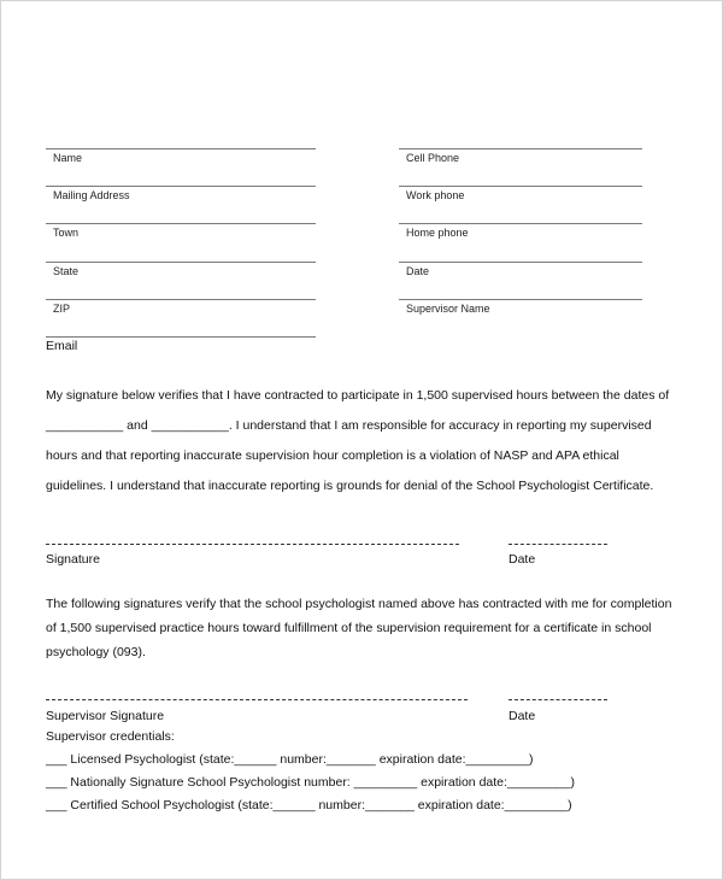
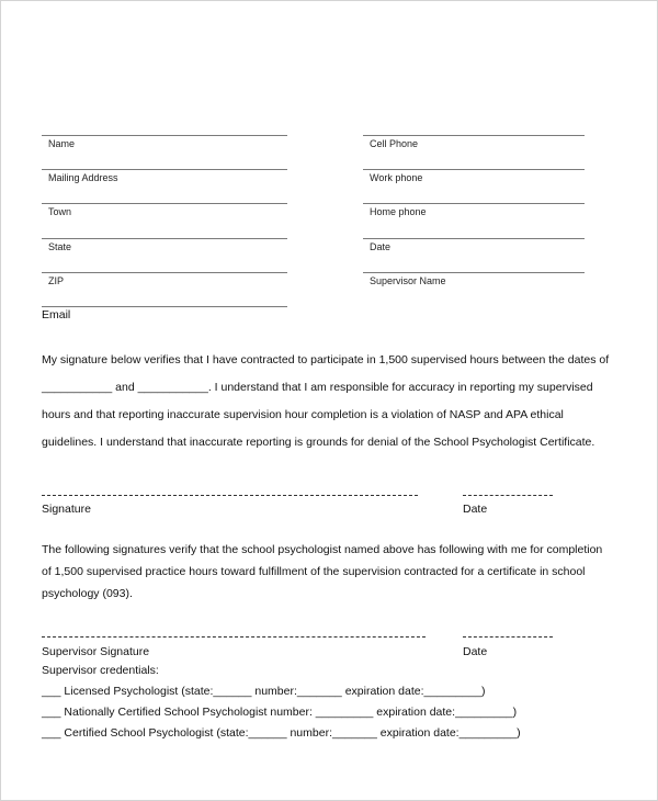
  Name
  Mailing Address
  Town
  State
  ZIP
  Cell Phone
  Work phone
  Home phone
  Date
  Supervisor Name
  Email
  My signature below verifies that I have contracted to participate in 1,500 supervised hours between the dates of
  ___________ and ___________. I understand that I am responsible for accuracy in reporting my supervised
  hours and that reporting inaccurate supervision hour completion is a violation of NASP and APA ethical
  guidelines. I understand that inaccurate reporting is grounds for denial of the School Psychologist Certificate.
  Signature
  Date
- The following signatures verify that the school psychologist named above has contracted with me for completion
+ The following signatures verify that the school psychologist named above has following with me for completion
- of 1,500 supervised practice hours toward fulfillment of the supervision requirement for a certificate in school
+ of 1,500 supervised practice hours toward fulfillment of the supervision contracted for a certificate in school
  psychology (093).
  Supervisor Signature
  Date
  Supervisor credentials:
  ___ Licensed Psychologist (state:______ number:_______ expiration date:_________)
- ___ Nationally Signature School Psychologist number: _________ expiration date:_________)
+ ___ Nationally Certified School Psychologist number: _________ expiration date:_________)
  ___ Certified School Psychologist (state:______ number:_______ expiration date:_________)
